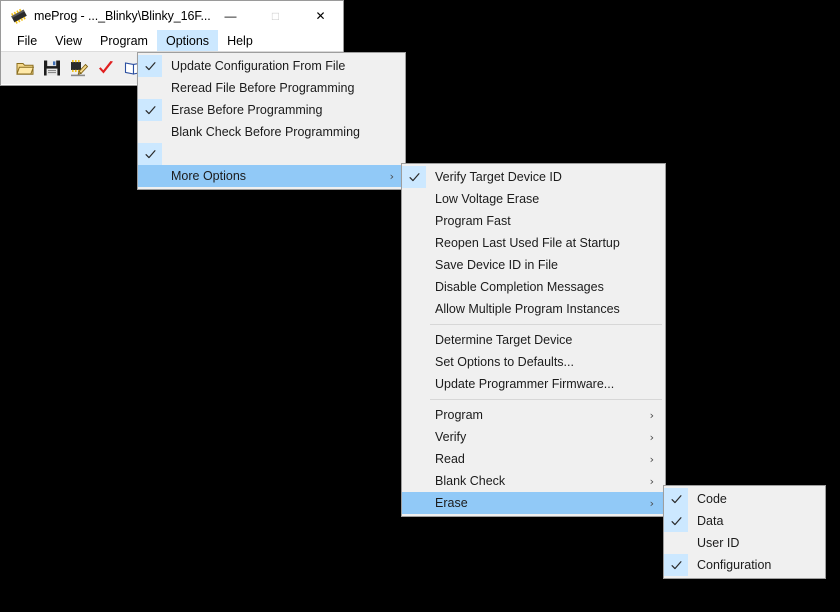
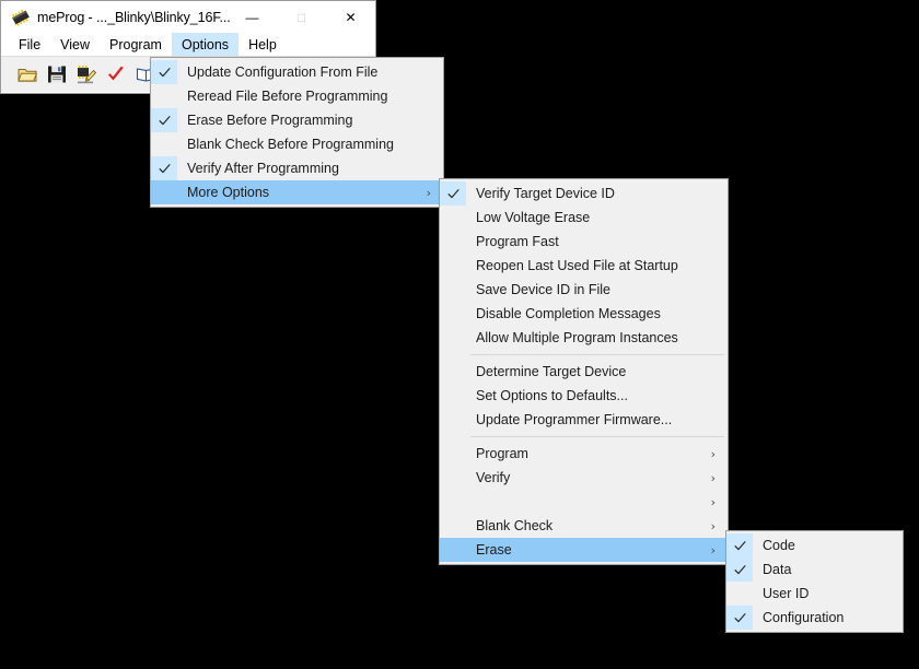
  meProg - ..._Blinky\Blinky_16F...
  —
  □
  ✕
  File
  View
  Program
  Options
  Help
  Update Configuration From File
  Reread File Before Programming
  Erase Before Programming
  Blank Check Before Programming
+ Verify After Programming
  More Options
  ›
  Verify Target Device ID
  Low Voltage Erase
  Program Fast
  Reopen Last Used File at Startup
  Save Device ID in File
  Disable Completion Messages
  Allow Multiple Program Instances
  Determine Target Device
  Set Options to Defaults...
  Update Programmer Firmware...
  Program
  ›
  Verify
  ›
- Read
  ›
  Blank Check
  ›
  Erase
  ›
  Code
  Data
  User ID
  Configuration
